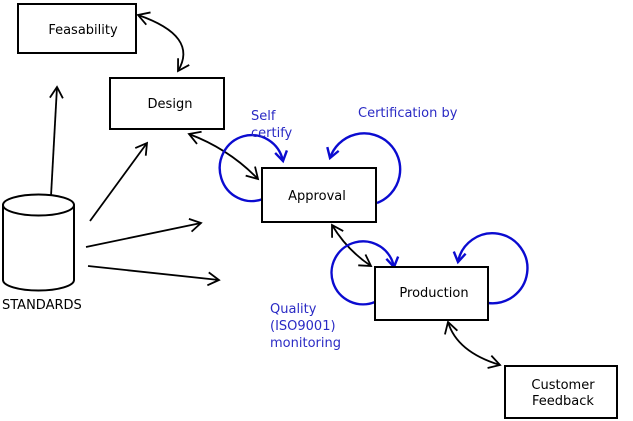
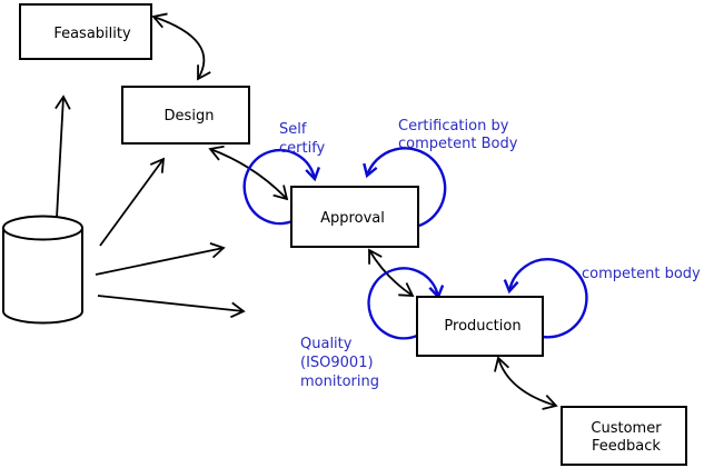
  Feasability
  Design
  Approval
  Production
  Customer
  Feedback
- STANDARDS
  Self
  certify
  Certification by
+ competent Body
+ competent body
  Quality
  (ISO9001)
  monitoring
